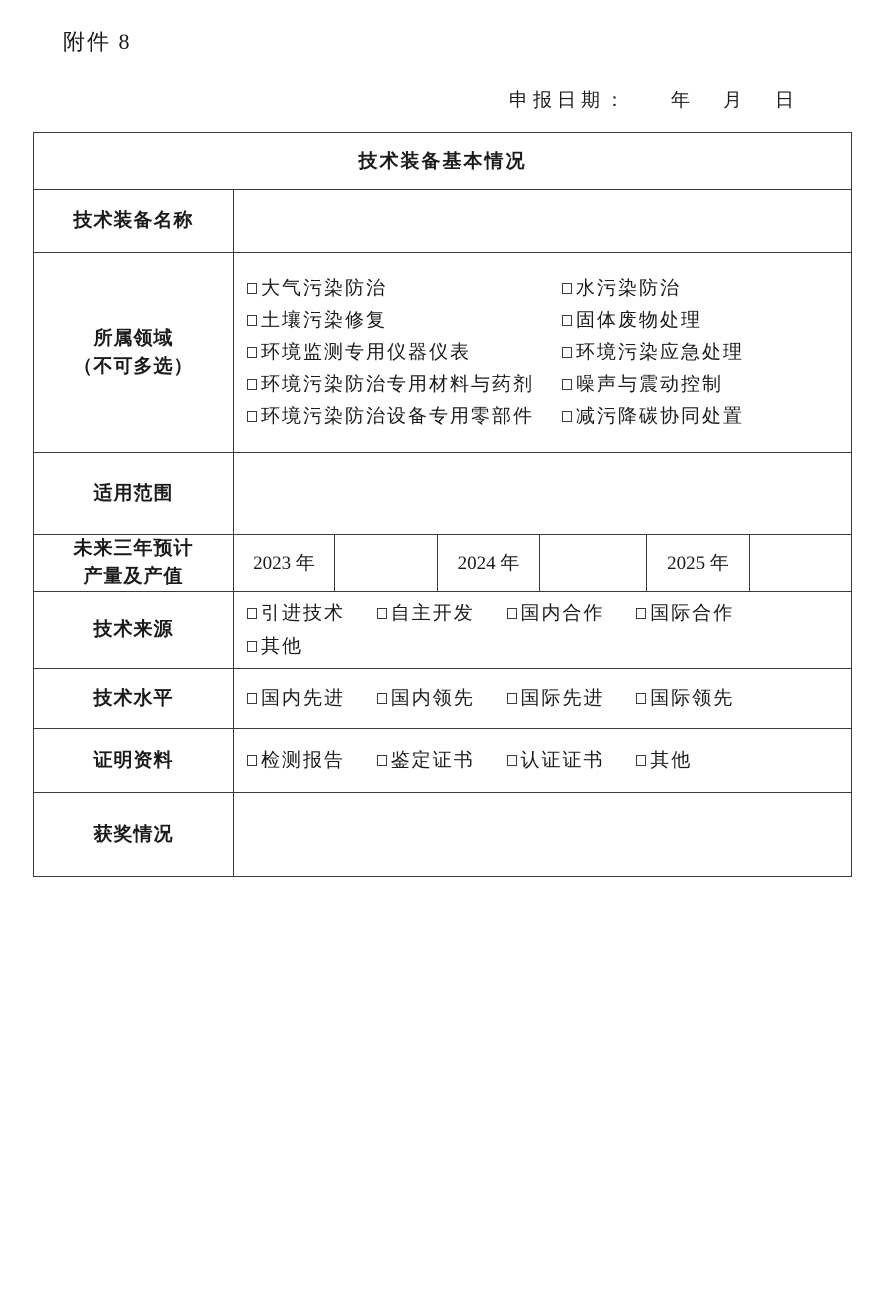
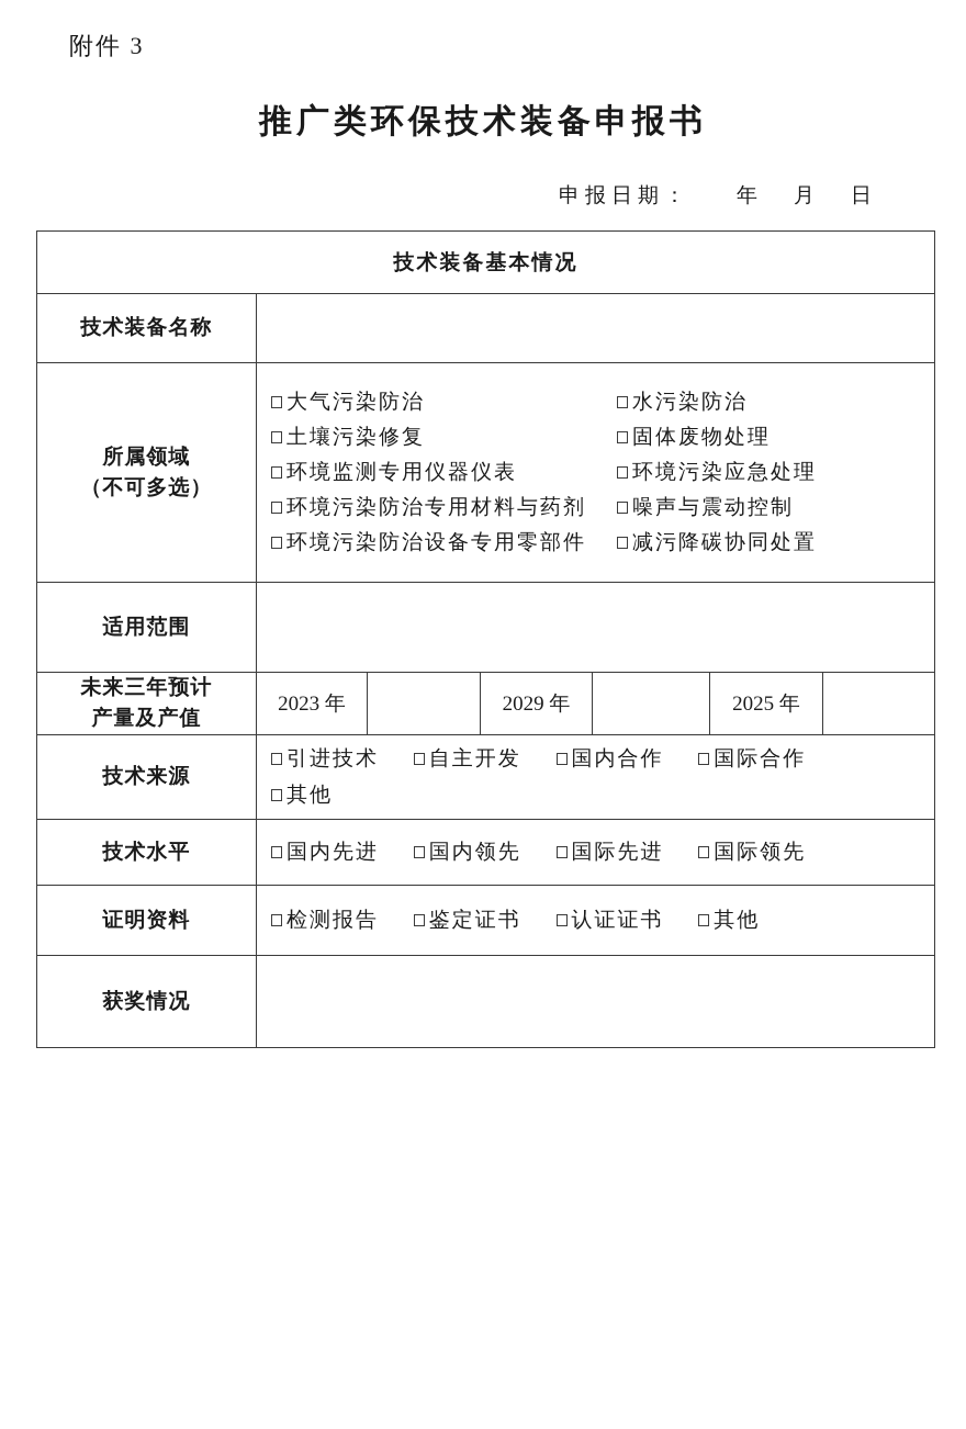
- 附件 8
+ 附件 3
+ 推广类环保技术装备申报书
  申报日期： 年 月 日
  技术装备基本情况
  技术装备名称
  所属领域 （不可多选）	大气污染防治 土壤污染修复 环境监测专用仪器仪表 环境污染防治专用材料与药剂 环境污染防治设备专用零部件 水污染防治 固体废物处理 环境污染应急处理 噪声与震动控制 减污降碳协同处置
  适用范围
- 未来三年预计 产量及产值	2023 年		2024 年		2025 年
+ 未来三年预计 产量及产值	2023 年		2029 年		2025 年
  技术来源	引进技术 自主开发 国内合作 国际合作 其他
  技术水平	国内先进 国内领先 国际先进 国际领先
  证明资料	检测报告 鉴定证书 认证证书 其他
  获奖情况
